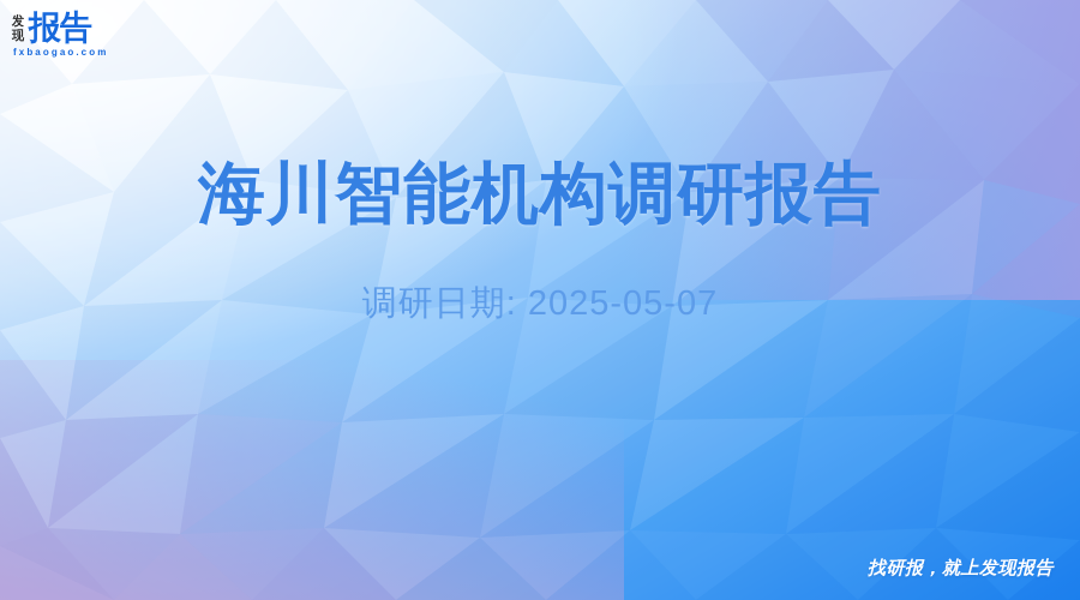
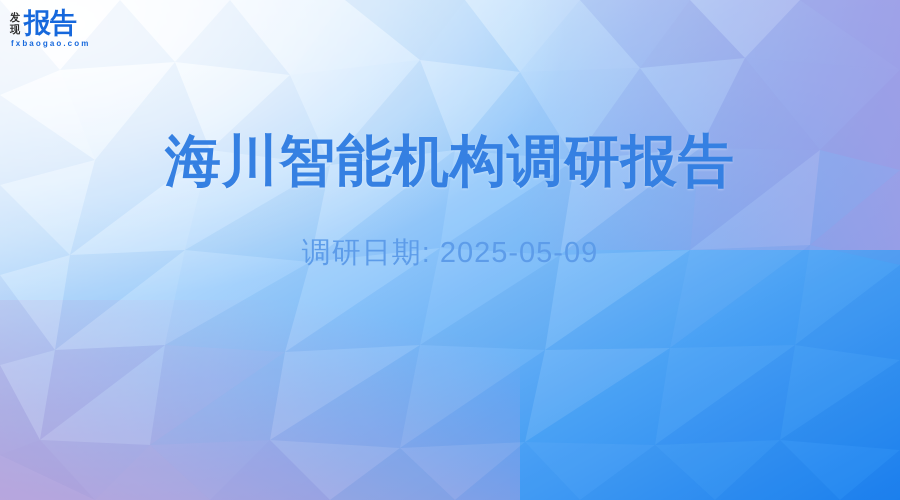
  发
  现
  报告
  fxbaogao.com
  海川智能机构调研报告
- 调研日期: 2025-05-07
+ 调研日期: 2025-05-09
- 找研报，就上发现报告
